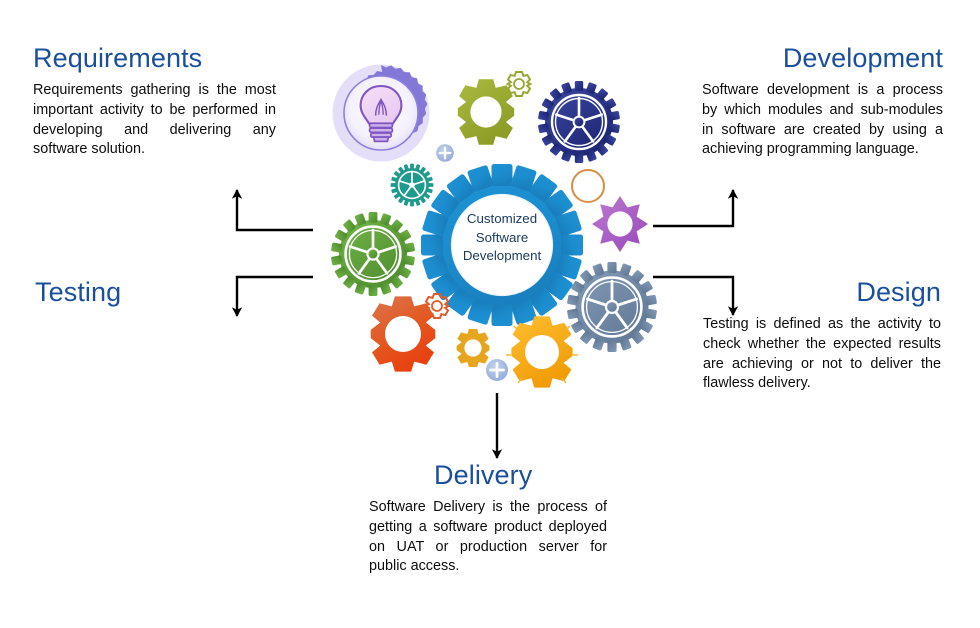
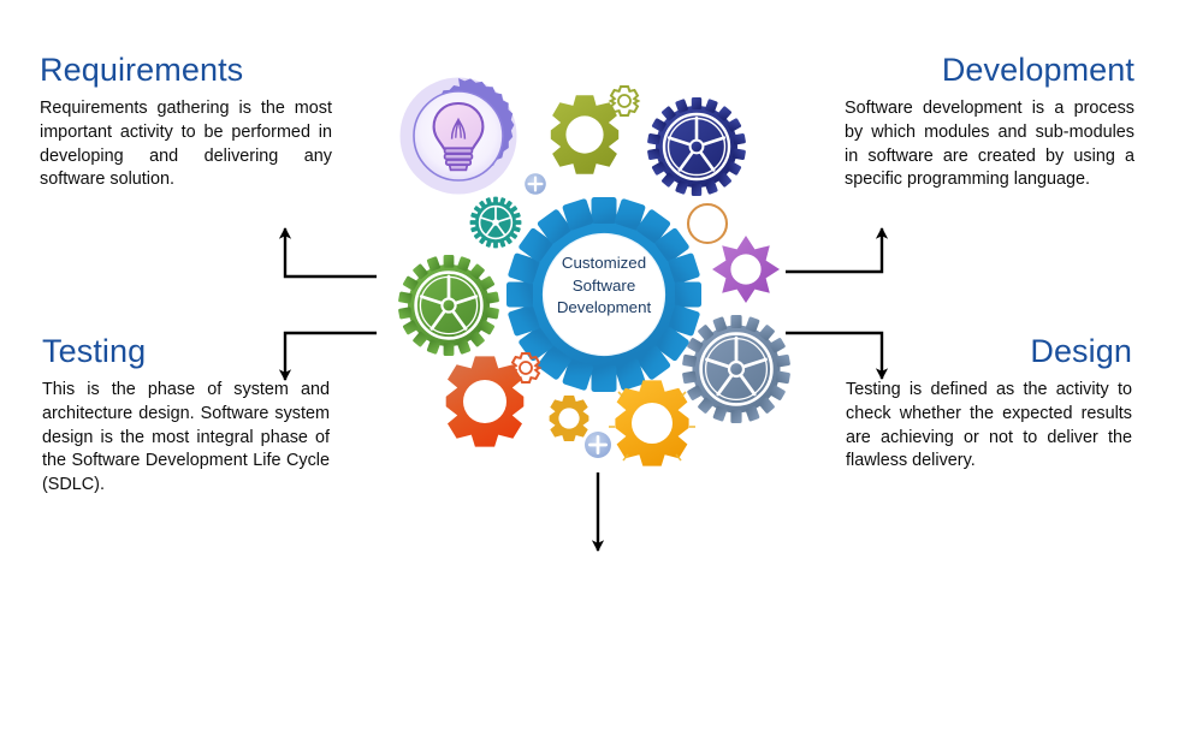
  Customized
  Software
  Development
  Requirements
  Requirements gathering is the most important activity to be performed in developing and delivering any software solution.
  Testing
+ This is the phase of system and architecture design. Software system design is the most integral phase of the Software Development Life Cycle (SDLC).
  Development
- Software development is a process by which modules and sub-modules in software are created by using a achieving programming language.
+ Software development is a process by which modules and sub-modules in software are created by using a specific programming language.
  Design
  Testing is defined as the activity to check whether the expected results are achieving or not to deliver the flawless delivery.
- Delivery
- Software Delivery is the process of getting a software product deployed on UAT or production server for public access.
